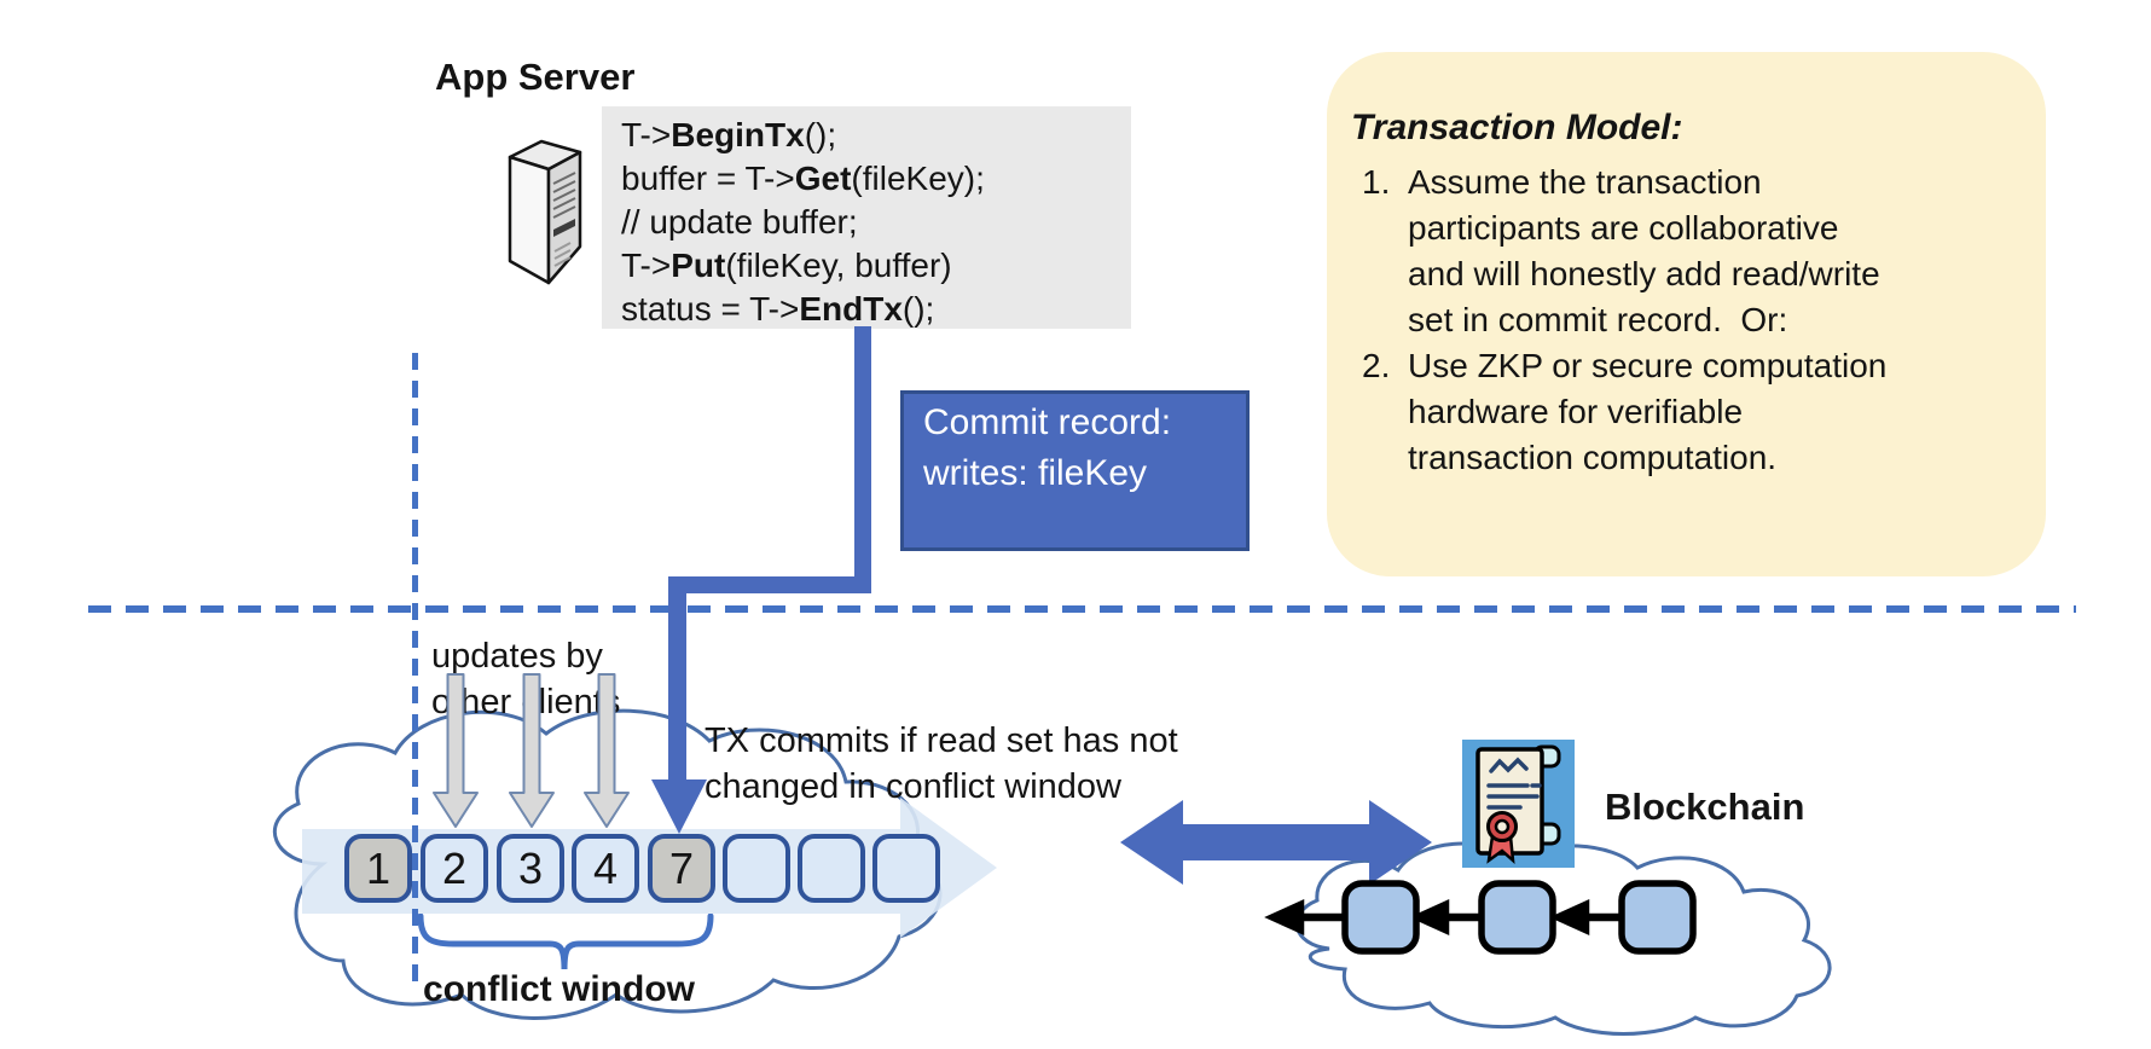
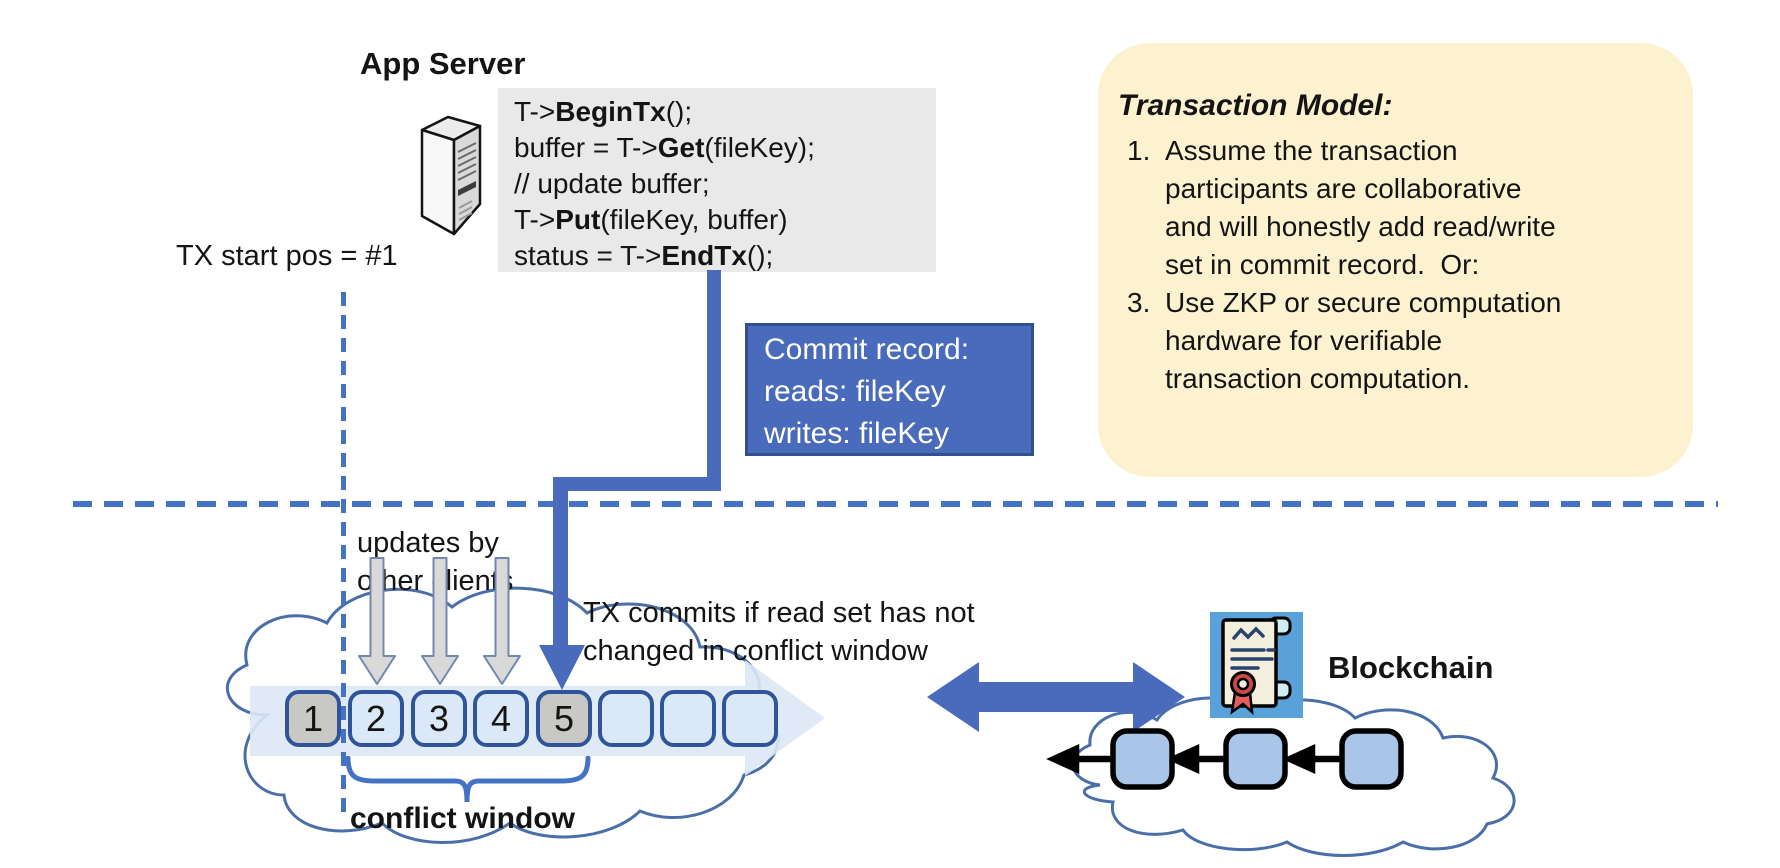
  1
  2
  3
  4
- 7
+ 5
  conflict window
  App Server
  T->BeginTx();
  buffer = T->Get(fileKey);
  // update buffer;
  T->Put(fileKey, buffer)
  status = T->EndTx();
+ TX start pos = #1
  Commit record:
+ reads: fileKey
  writes: fileKey
  Transaction Model:
  1.
  Assume the transaction
  participants are collaborative
  and will honestly add read/write
  set in commit record. Or:
- 2.
+ 3.
  Use ZKP or secure computation
  hardware for verifiable
  transaction computation.
  updates by
  TX commits if read set has not
  changed in conflict window
  Blockchain
